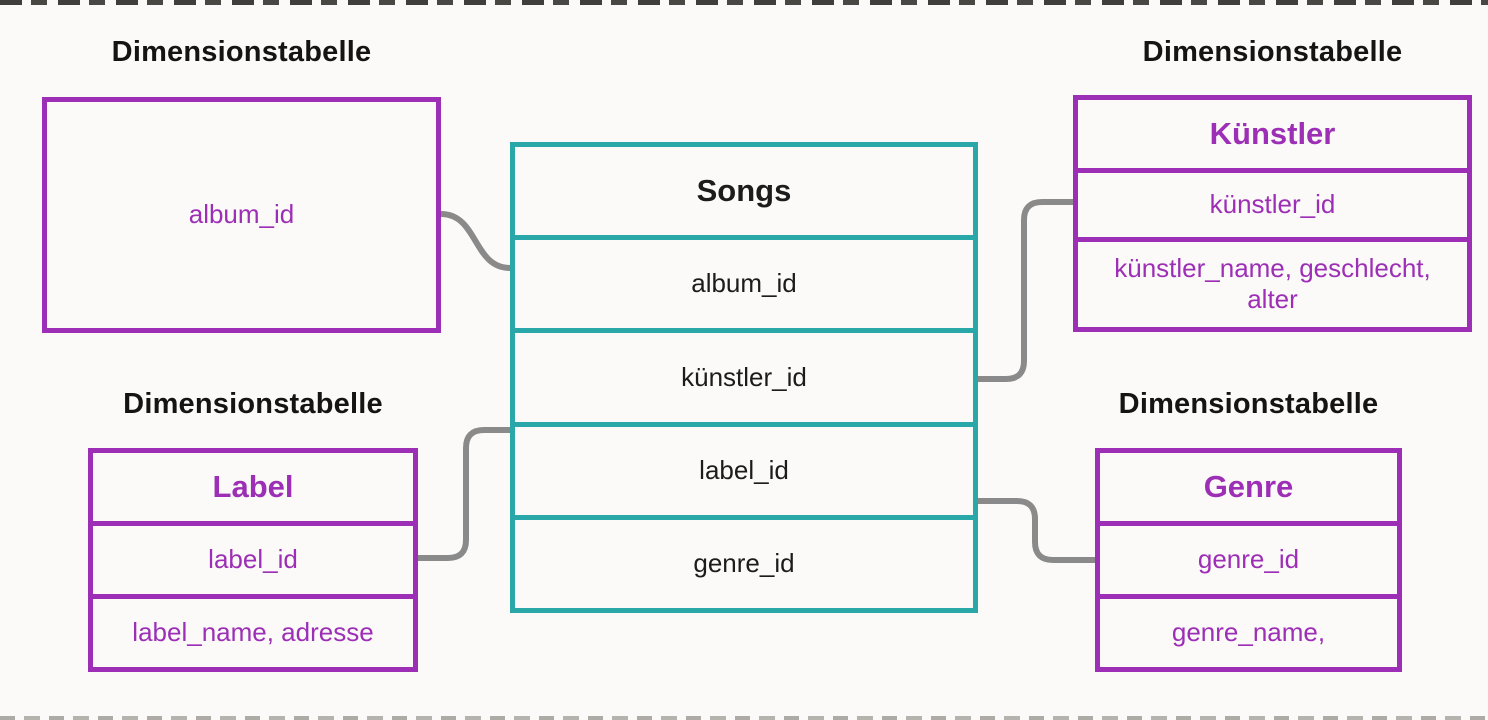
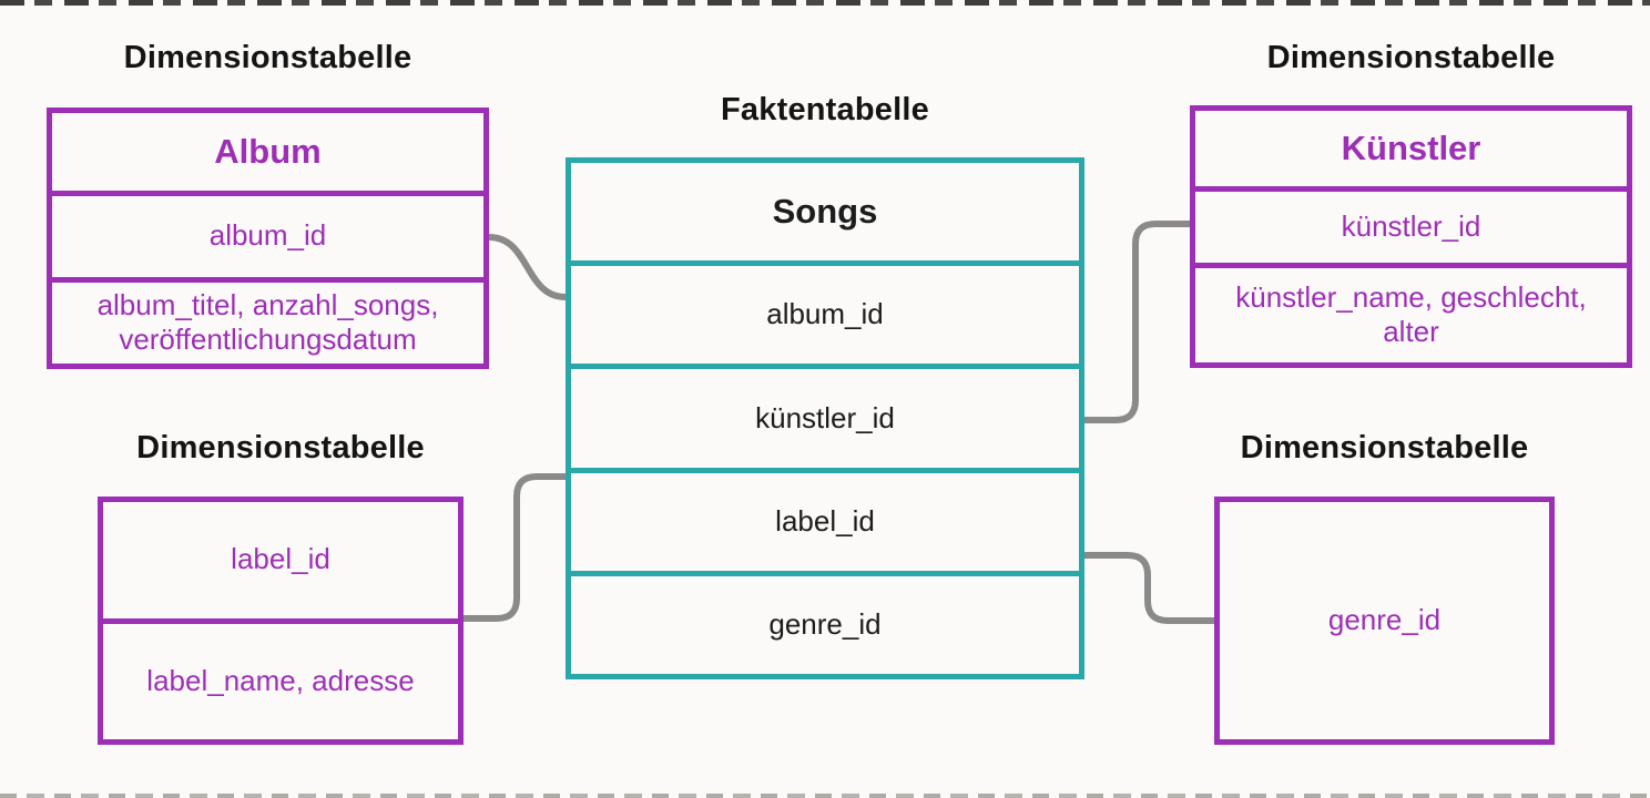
  Dimensionstabelle
+ Faktentabelle
  Dimensionstabelle
  Dimensionstabelle
  Dimensionstabelle
+ Album
  album_id
+ album_titel, anzahl_songs, veröffentlichungsdatum
  Künstler
  künstler_id
  künstler_name, geschlecht, alter
  Songs
  album_id
  künstler_id
  label_id
  genre_id
- Label
  label_id
  label_name, adresse
- Genre
  genre_id
- genre_name,
